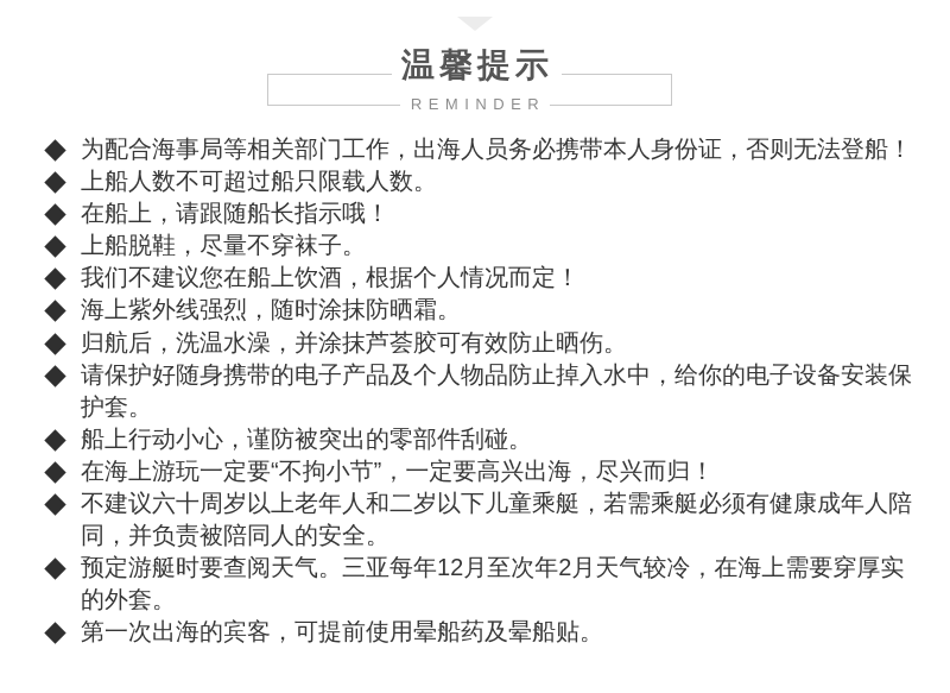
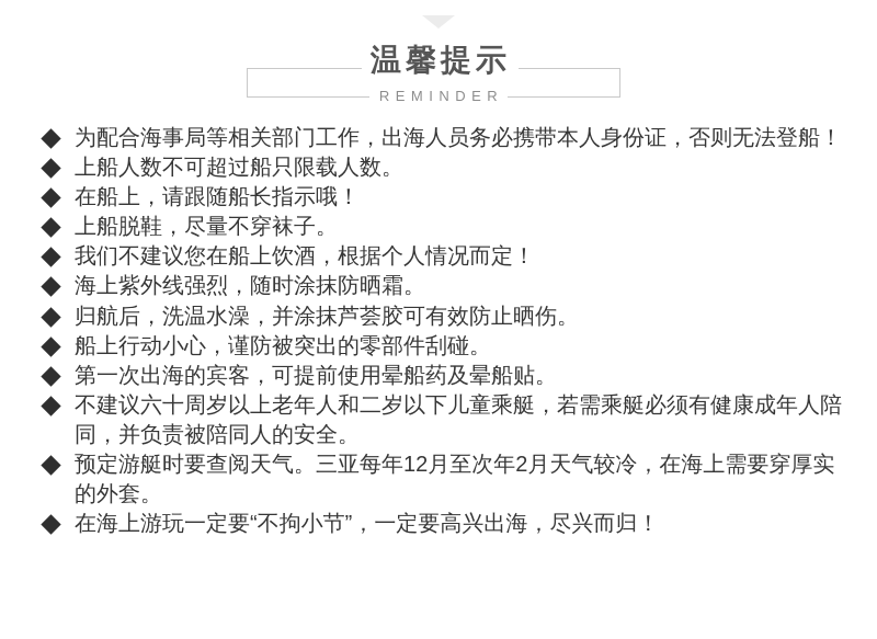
  温馨提示
  REMINDER
  为配合海事局等相关部门工作，出海人员务必携带本人身份证，否则无法登船！
  上船人数不可超过船只限载人数。
  在船上，请跟随船长指示哦！
  上船脱鞋，尽量不穿袜子。
  我们不建议您在船上饮酒，根据个人情况而定！
  海上紫外线强烈，随时涂抹防晒霜。
  归航后，洗温水澡，并涂抹芦荟胶可有效防止晒伤。
- 请保护好随身携带的电子产品及个人物品防止掉入水中，给你的电子设备安装保护套。
  船上行动小心，谨防被突出的零部件刮碰。
- 在海上游玩一定要“不拘小节”，一定要高兴出海，尽兴而归！
+ 第一次出海的宾客，可提前使用晕船药及晕船贴。
  不建议六十周岁以上老年人和二岁以下儿童乘艇，若需乘艇必须有健康成年人陪同，并负责被陪同人的安全。
  预定游艇时要查阅天气。三亚每年12月至次年2月天气较冷，在海上需要穿厚实的外套。
- 第一次出海的宾客，可提前使用晕船药及晕船贴。
+ 在海上游玩一定要“不拘小节”，一定要高兴出海，尽兴而归！
